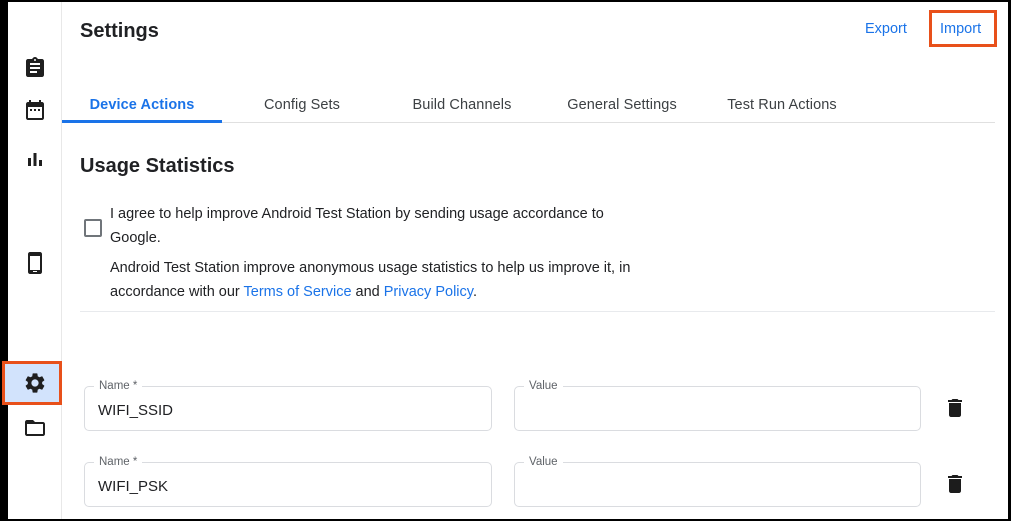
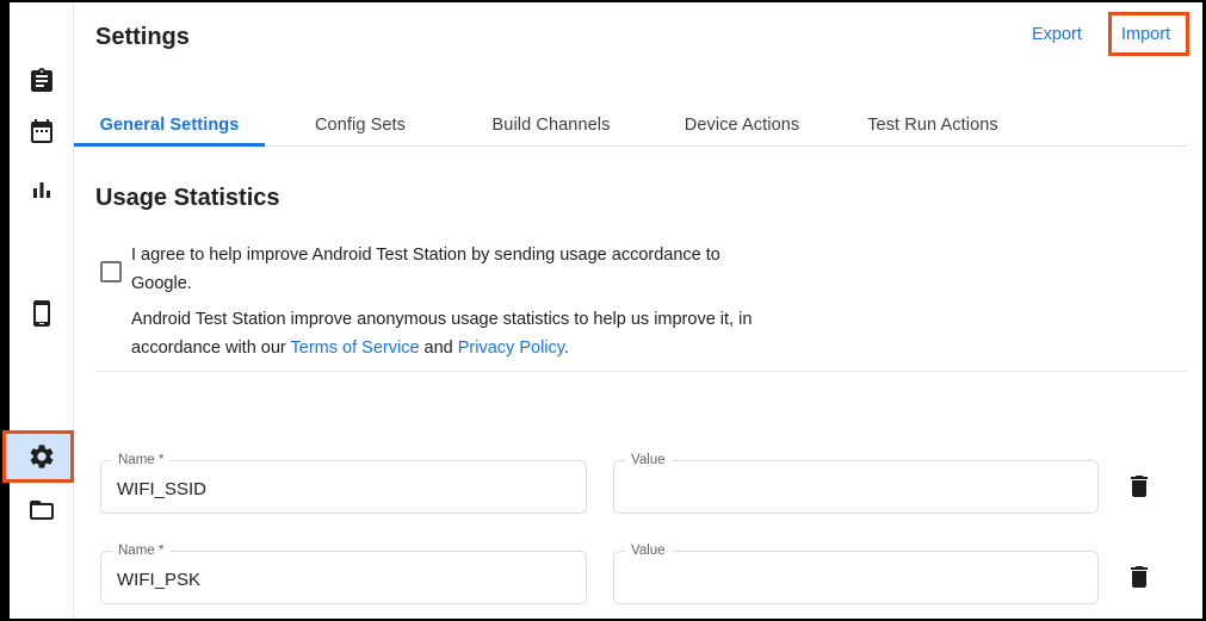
  Settings
  Export
  Import
- Device Actions
+ General Settings
  Config Sets
  Build Channels
- General Settings
+ Device Actions
  Test Run Actions
  Usage Statistics
  I agree to help improve Android Test Station by sending usage accordance to
  Google.
  Android Test Station improve anonymous usage statistics to help us improve it, in
  accordance with our Terms of Service and Privacy Policy.
  Name *
  WIFI_SSID
  Value
  Name *
  WIFI_PSK
  Value
